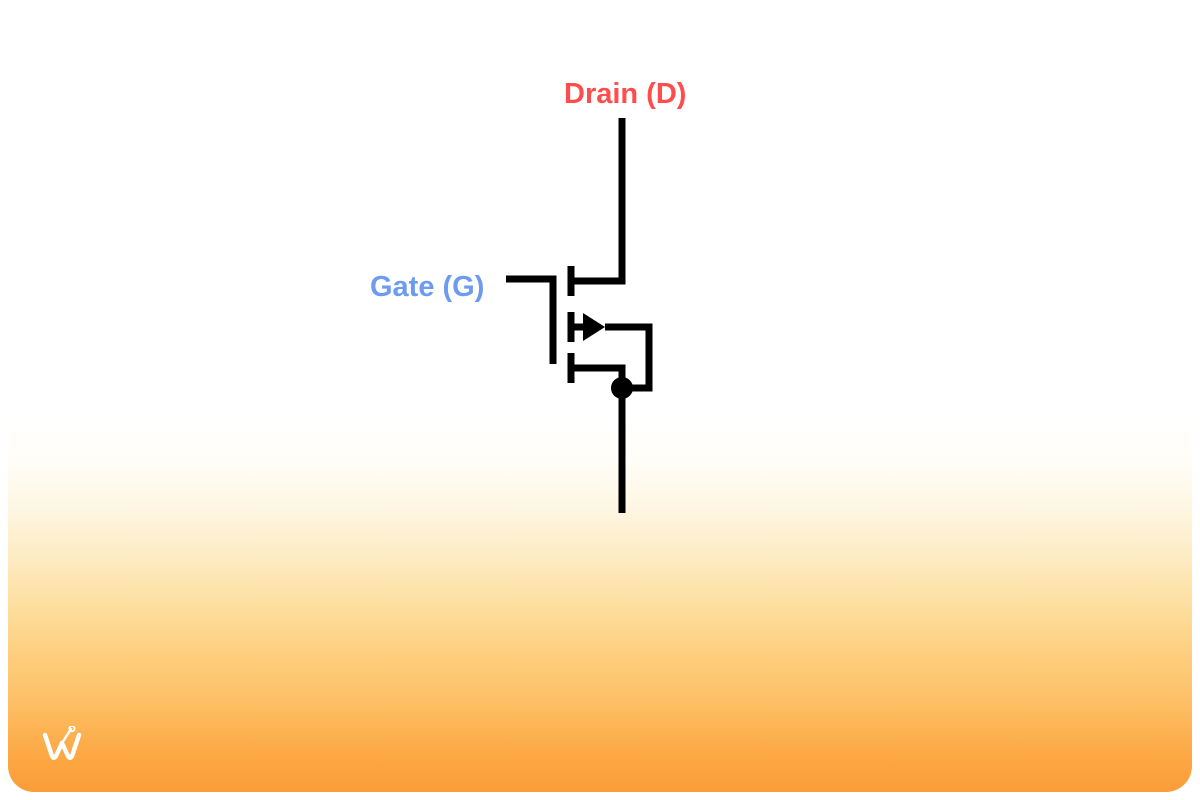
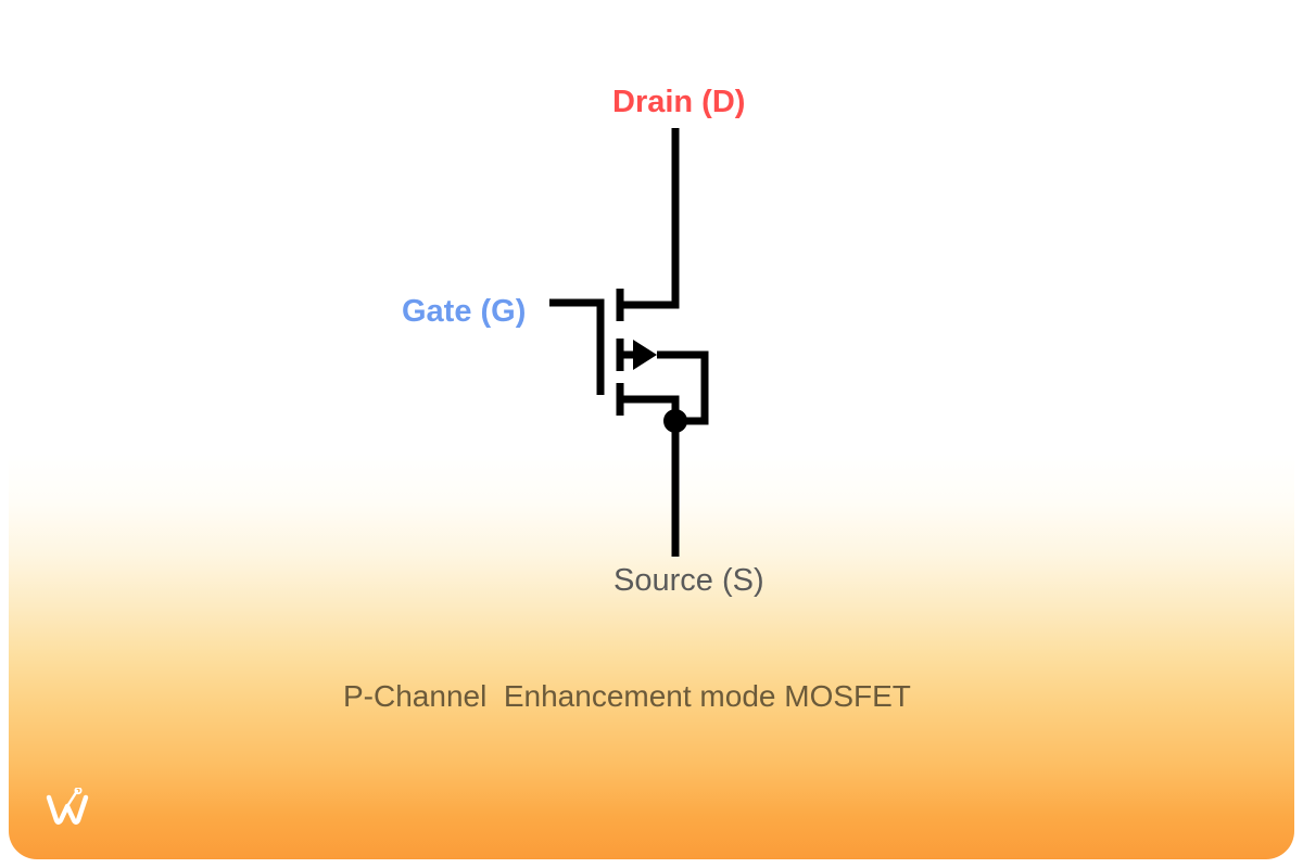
  Drain (D)
  Gate (G)
+ Source (S)
+ P-Channel Enhancement mode MOSFET
